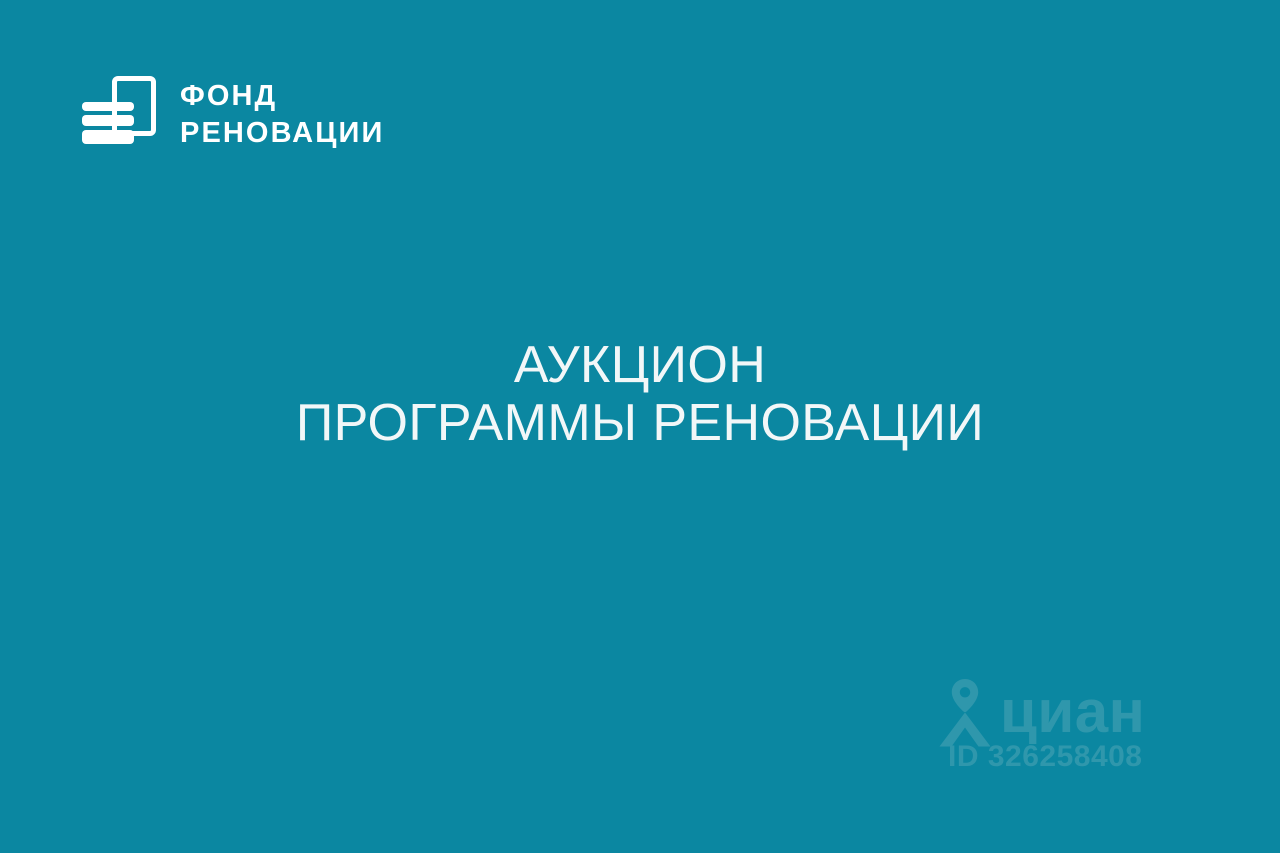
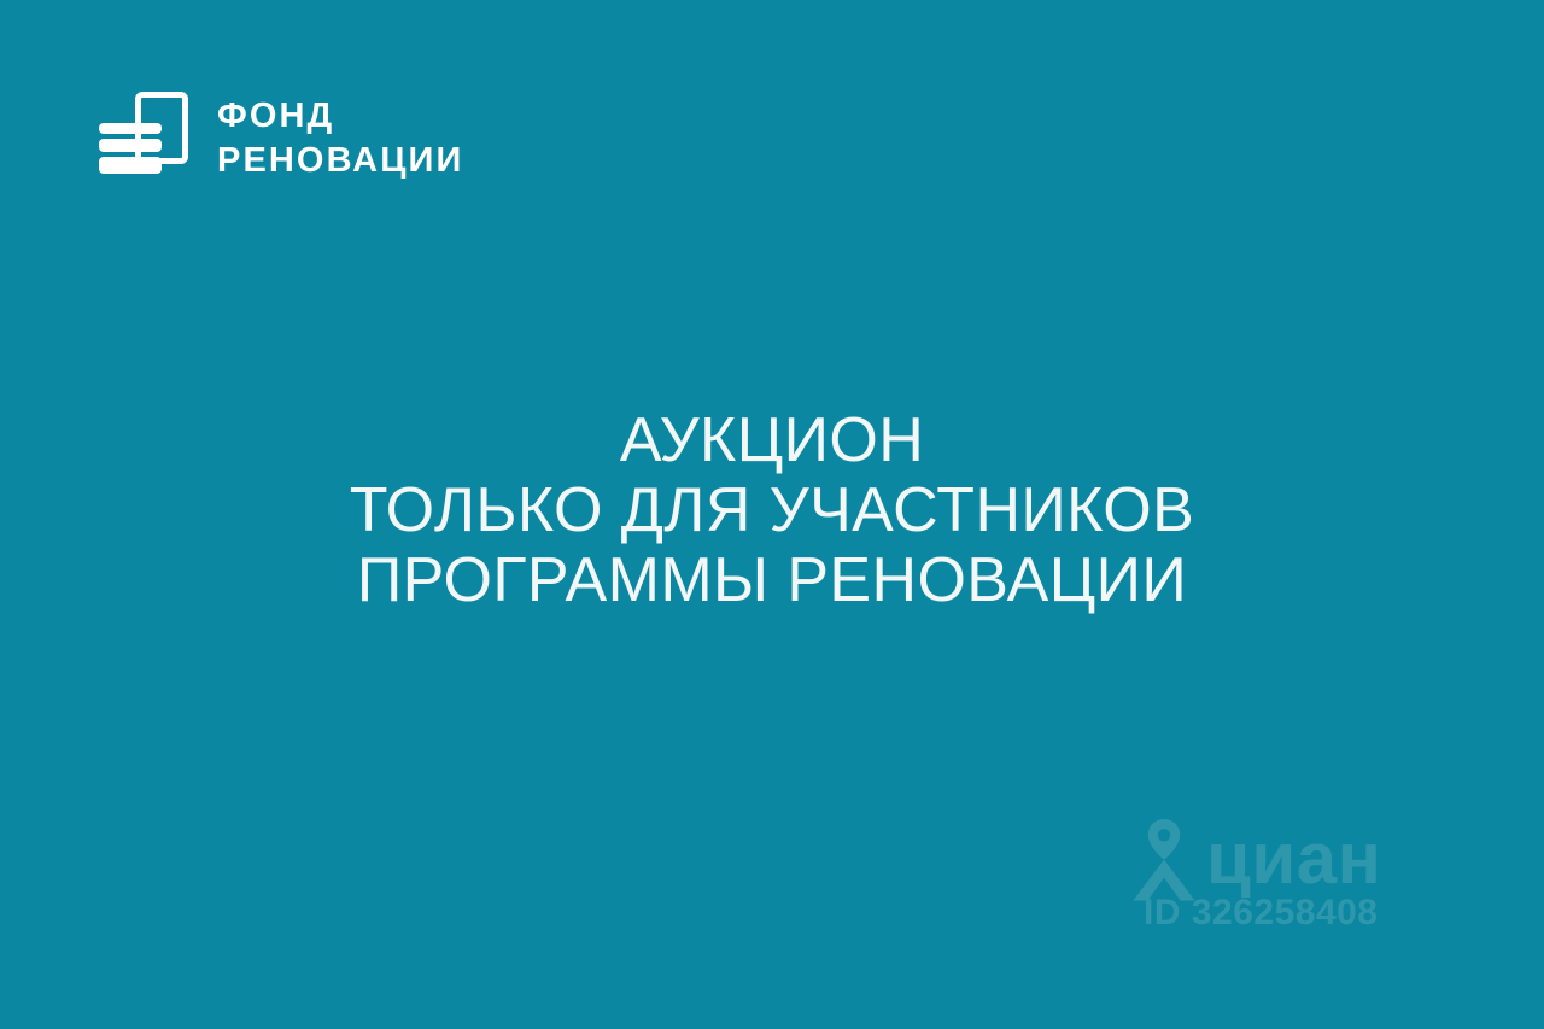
  ФОНД
  РЕНОВАЦИИ
  АУКЦИОН
+ ТОЛЬКО ДЛЯ УЧАСТНИКОВ
  ПРОГРАММЫ РЕНОВАЦИИ
  циан
  ID 326258408
